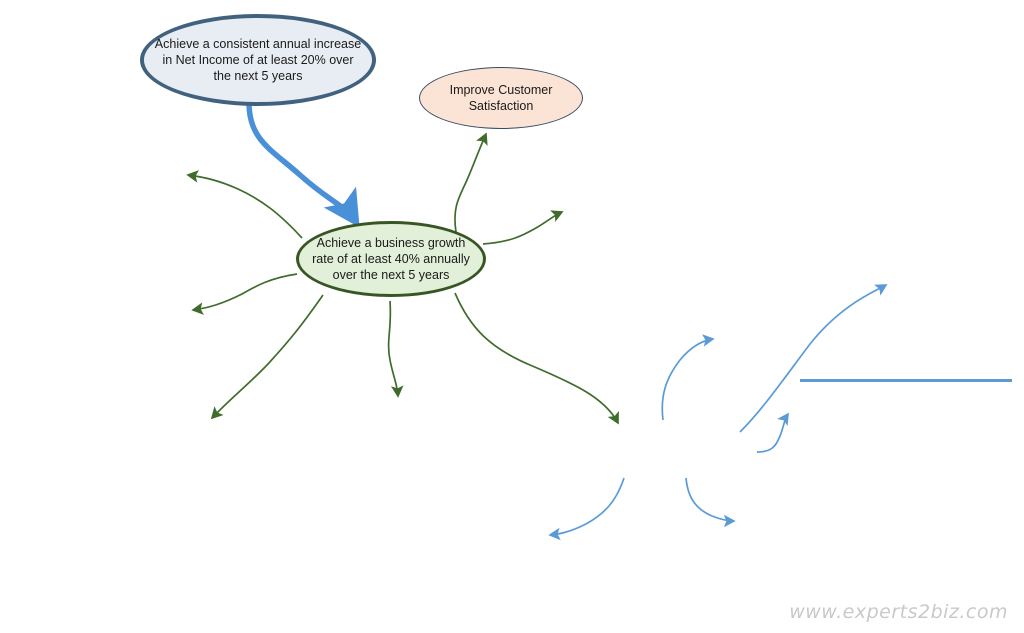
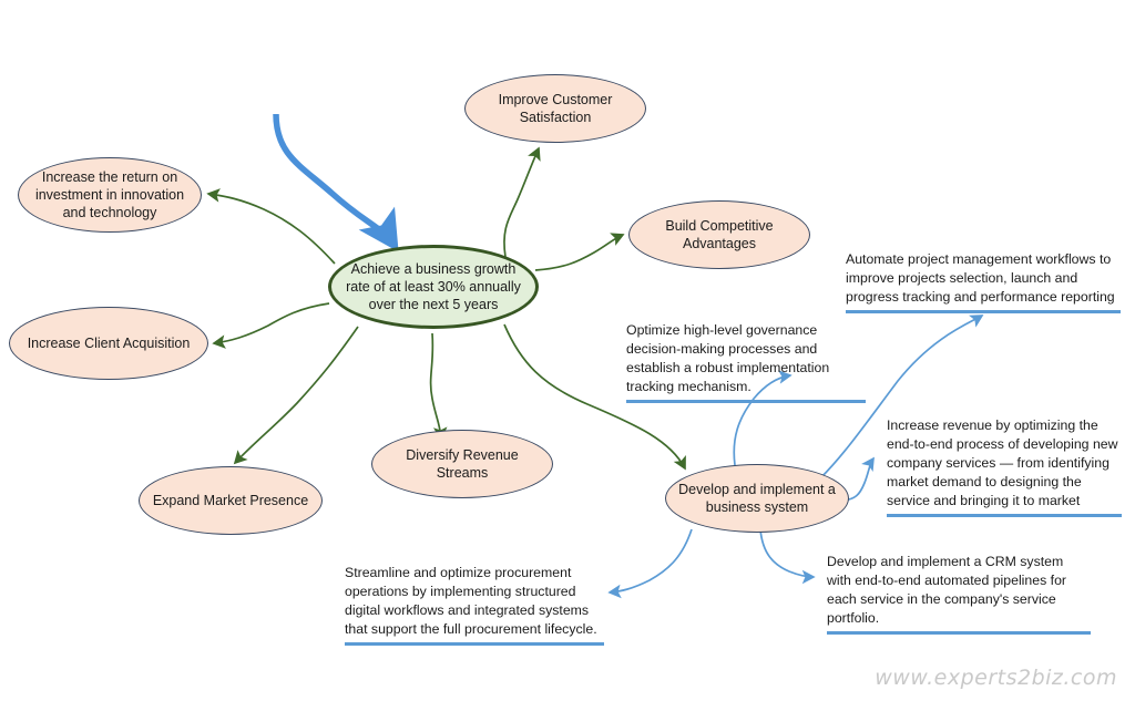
- Achieve a consistent annual increase in Net Income of at least 20% over the next 5 years
- Achieve a business growth rate of at least 40% annually over the next 5 years
+ Achieve a business growth rate of at least 30% annually over the next 5 years
  Improve Customer Satisfaction
+ Build Competitive Advantages
+ Increase the return on investment in innovation and technology
+ Increase Client Acquisition
+ Expand Market Presence
+ Diversify Revenue Streams
+ Develop and implement a business system
+ Automate project management workflows to improve projects selection, launch and progress tracking and performance reporting
+ Optimize high-level governance decision-making processes and establish a robust implementation tracking mechanism.
+ Increase revenue by optimizing the end-to-end process of developing new company services — from identifying market demand to designing the service and bringing it to market
+ Develop and implement a CRM system with end-to-end automated pipelines for each service in the company's service portfolio.
+ Streamline and optimize procurement operations by implementing structured digital workflows and integrated systems that support the full procurement lifecycle.
  www.experts2biz.com
